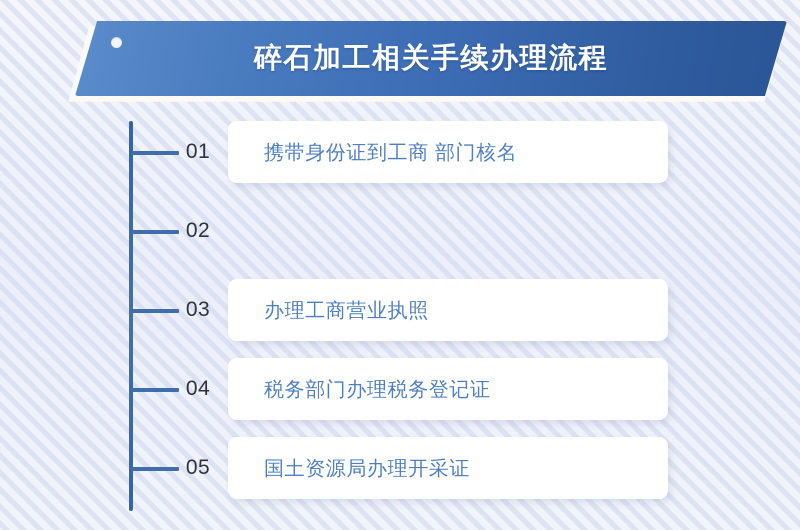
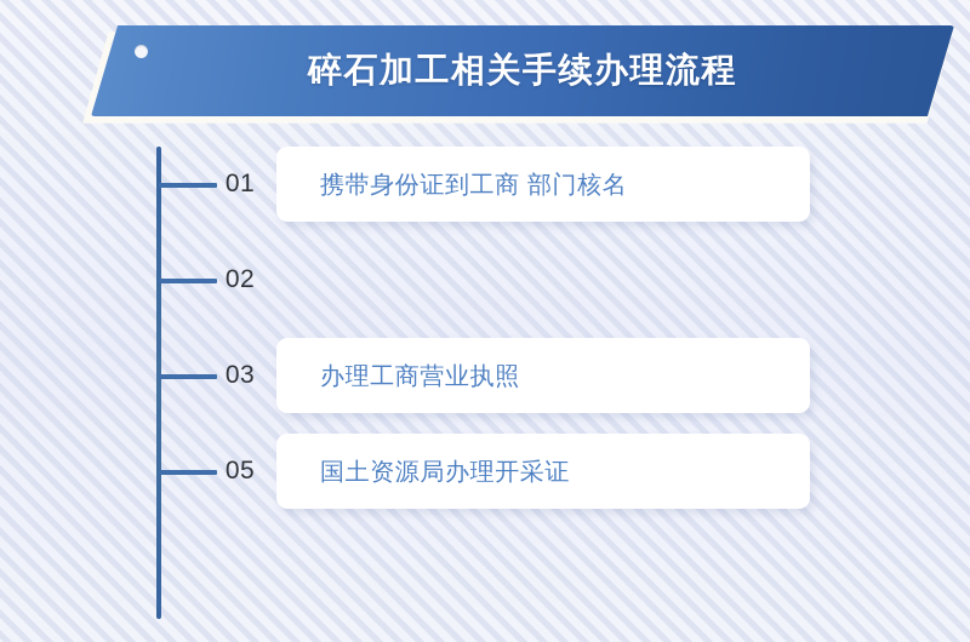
  碎石加工相关手续办理流程
  01
  携带身份证到工商 部门核名
  02
  03
  办理工商营业执照
- 04
- 税务部门办理税务登记证
  05
  国土资源局办理开采证
